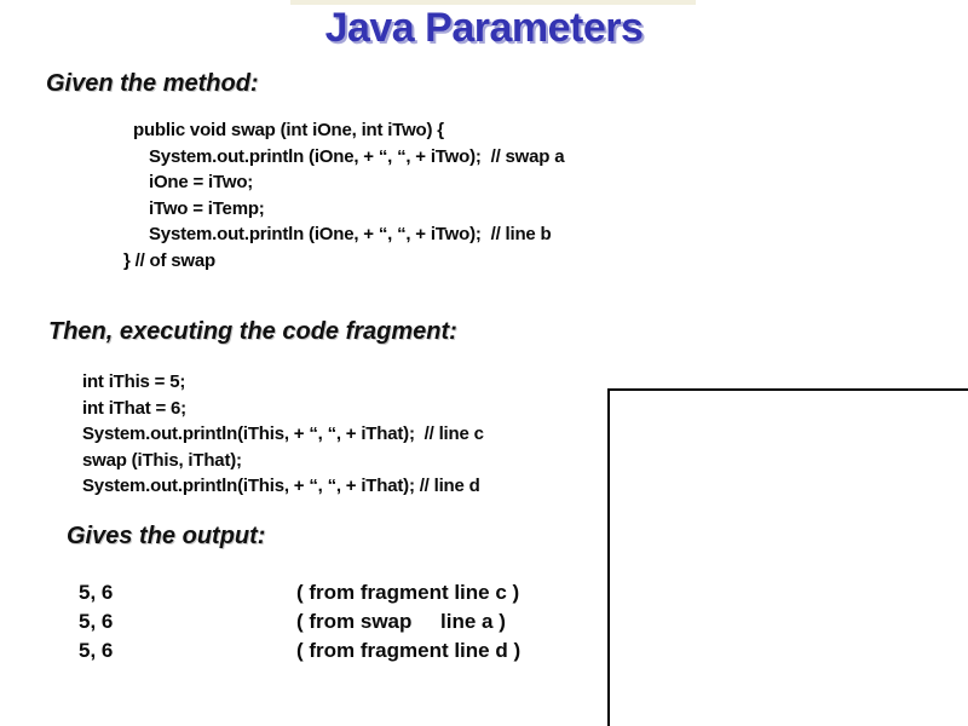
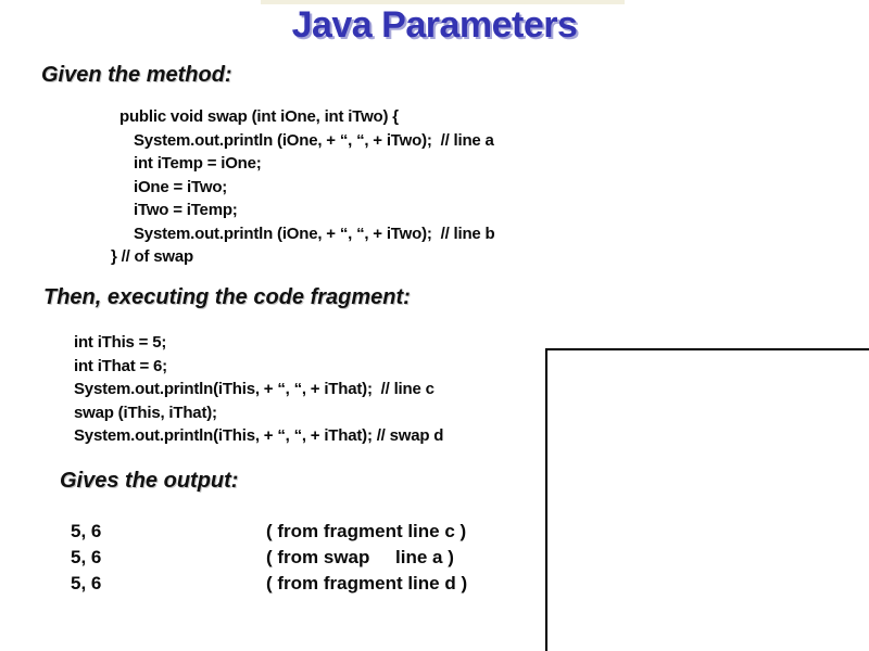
  Java Parameters
  Given the method:
  public void swap (int iOne, int iTwo) {
- System.out.println (iOne, + “, “, + iTwo); // swap a
+ System.out.println (iOne, + “, “, + iTwo); // line a
+ int iTemp = iOne;
  iOne = iTwo;
  iTwo = iTemp;
  System.out.println (iOne, + “, “, + iTwo); // line b
  } // of swap
  Then, executing the code fragment:
  int iThis = 5;
  int iThat = 6;
  System.out.println(iThis, + “, “, + iThat); // line c
  swap (iThis, iThat);
- System.out.println(iThis, + “, “, + iThat); // line d
+ System.out.println(iThis, + “, “, + iThat); // swap d
  Gives the output:
  5, 6
  ( from fragment line c )
  5, 6
  ( from swap line a )
  5, 6
  ( from fragment line d )
